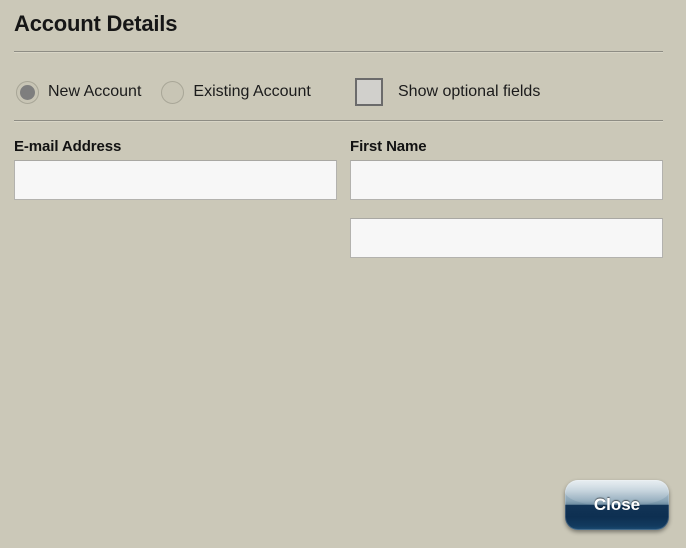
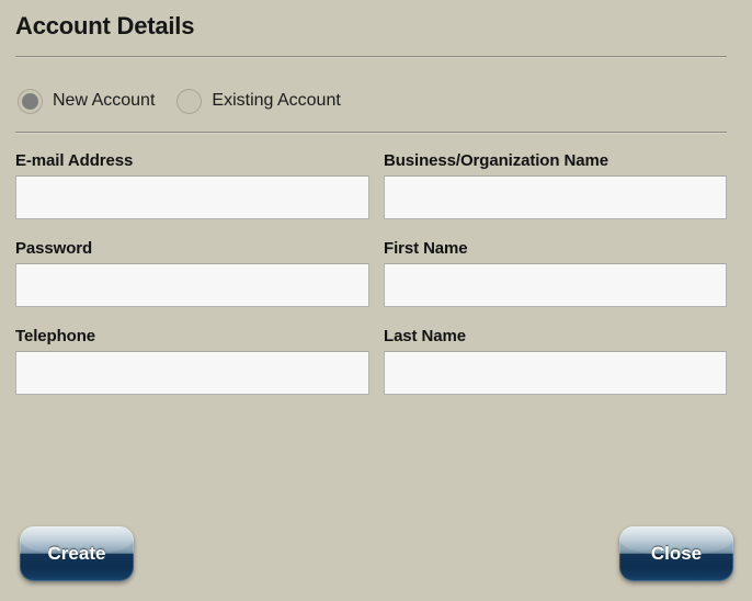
  Account Details
  New Account
  Existing Account
- Show optional fields
  E-mail Address
+ Password
+ Telephone
+ Business/Organization Name
  First Name
+ Last Name
+ Create
  Close
